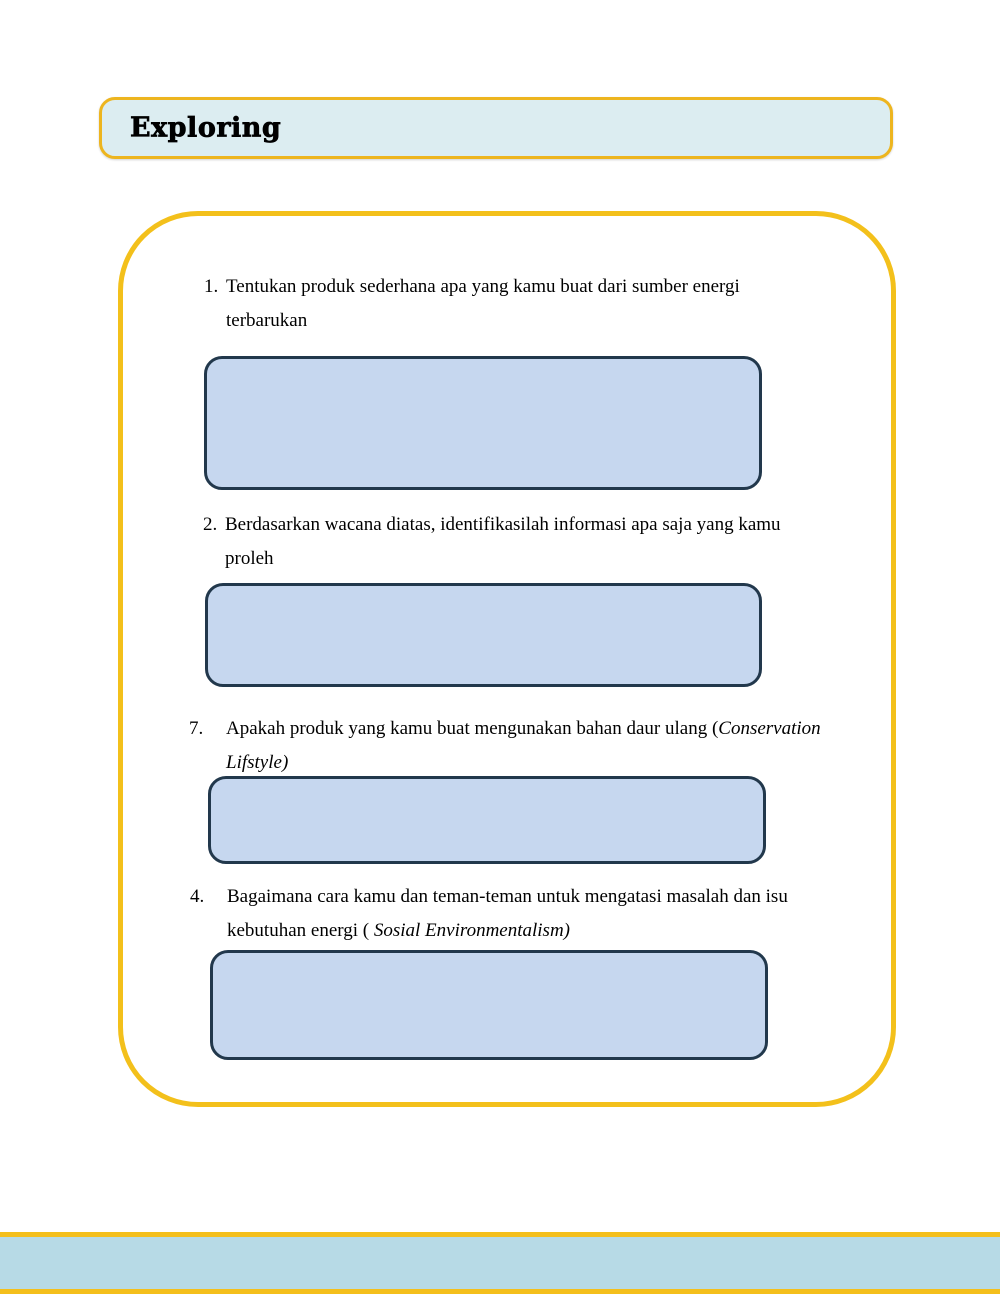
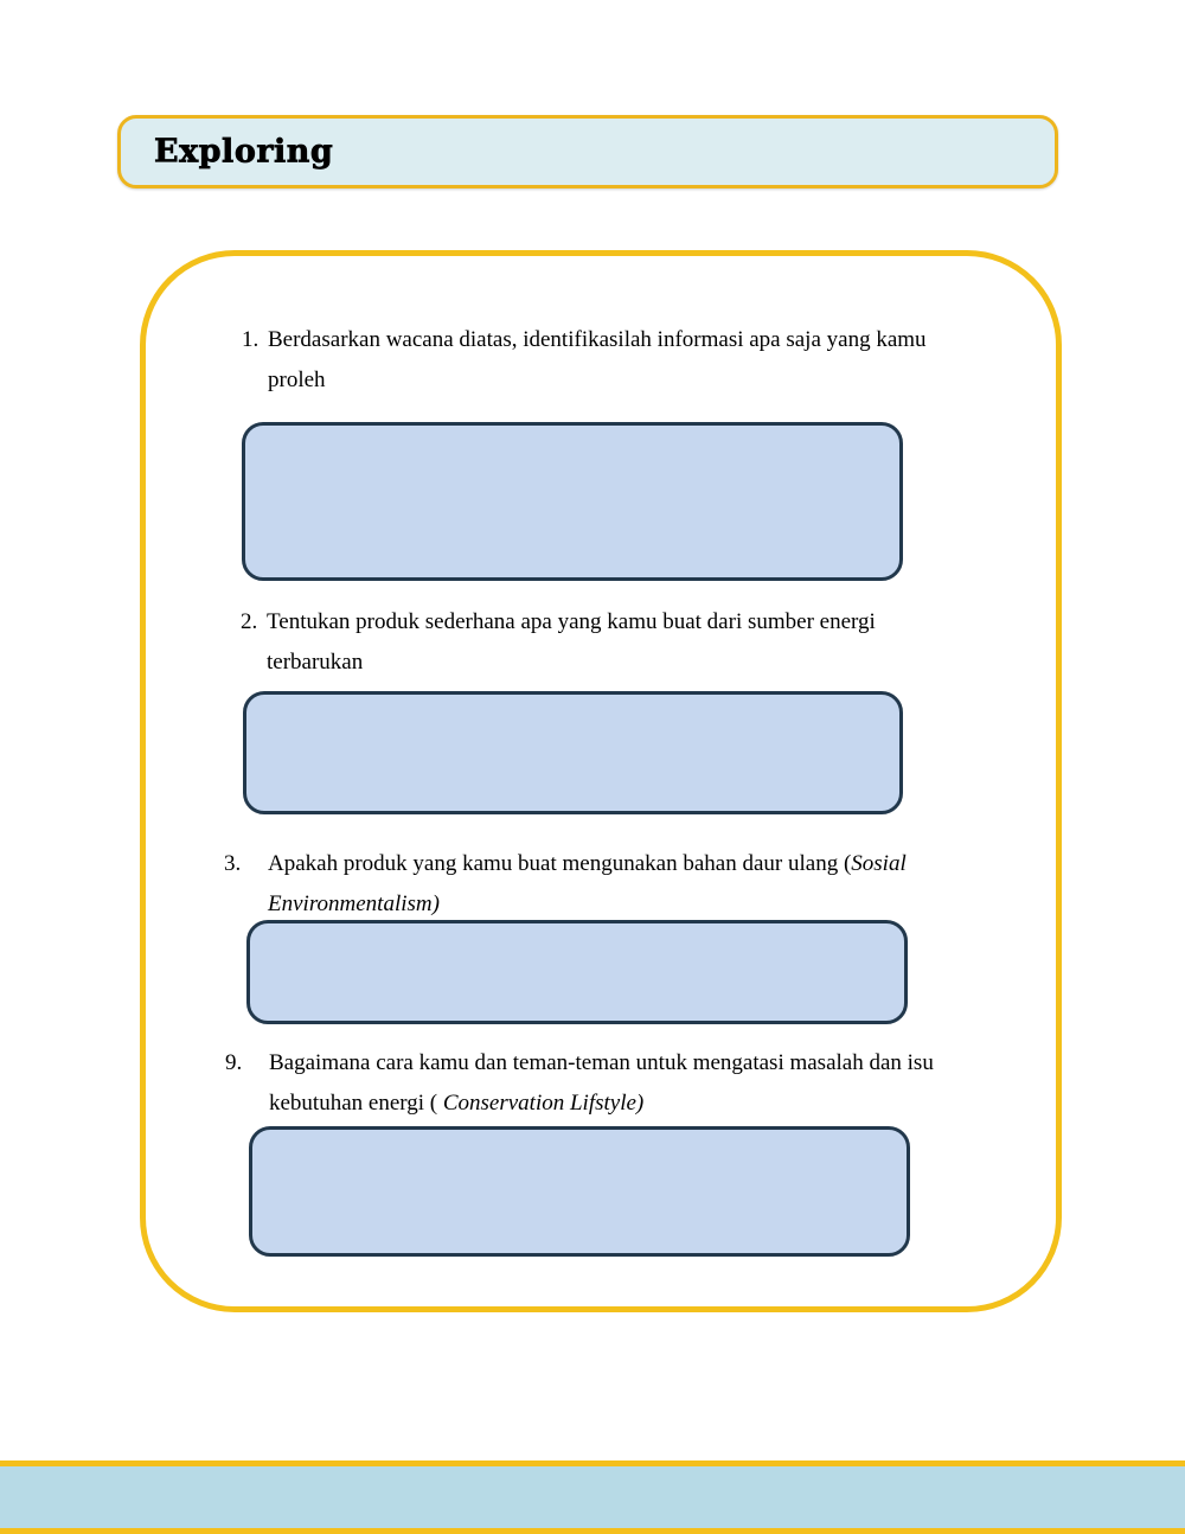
  Exploring
  1.
- Tentukan produk sederhana apa yang kamu buat dari sumber energi terbarukan
+ Berdasarkan wacana diatas, identifikasilah informasi apa saja yang kamu proleh
  2.
- Berdasarkan wacana diatas, identifikasilah informasi apa saja yang kamu proleh
+ Tentukan produk sederhana apa yang kamu buat dari sumber energi terbarukan
- 7.
+ 3.
- Apakah produk yang kamu buat mengunakan bahan daur ulang (Conservation Lifstyle)
+ Apakah produk yang kamu buat mengunakan bahan daur ulang (Sosial Environmentalism)
- 4.
+ 9.
- Bagaimana cara kamu dan teman-teman untuk mengatasi masalah dan isu kebutuhan energi ( Sosial Environmentalism)
+ Bagaimana cara kamu dan teman-teman untuk mengatasi masalah dan isu kebutuhan energi ( Conservation Lifstyle)
